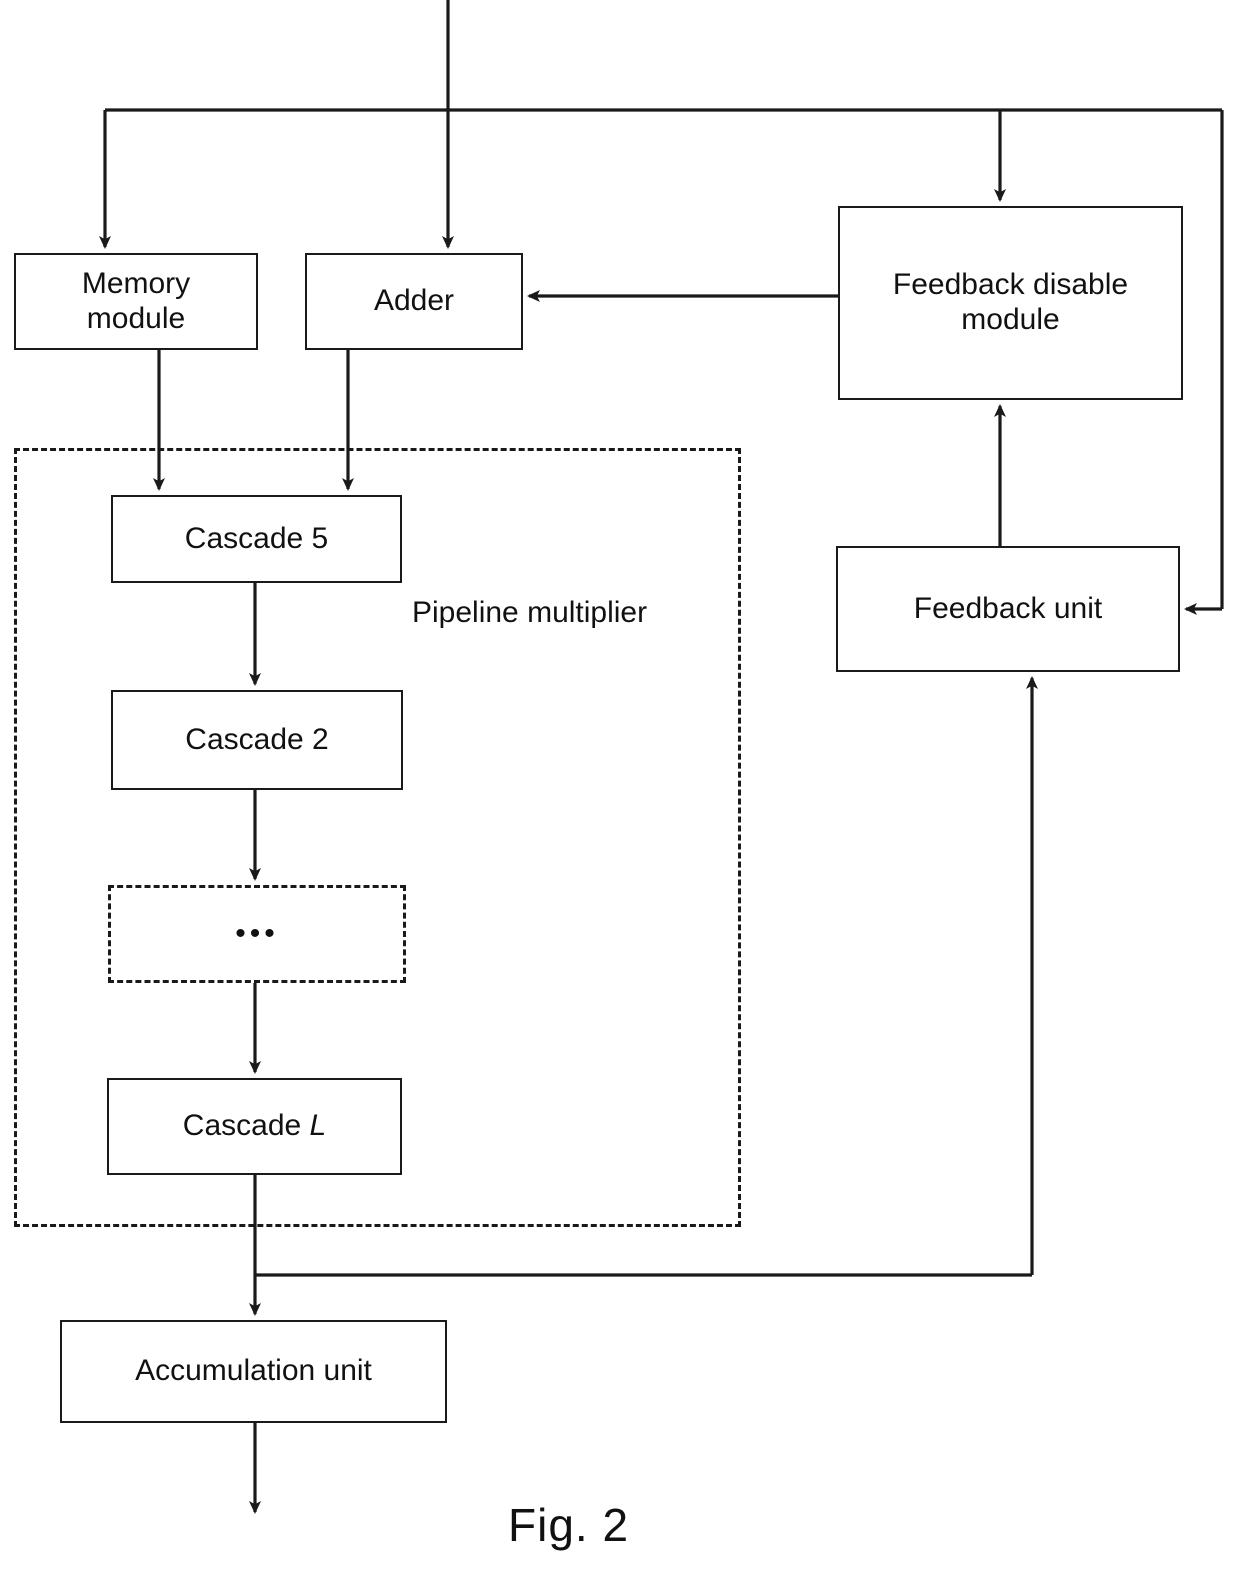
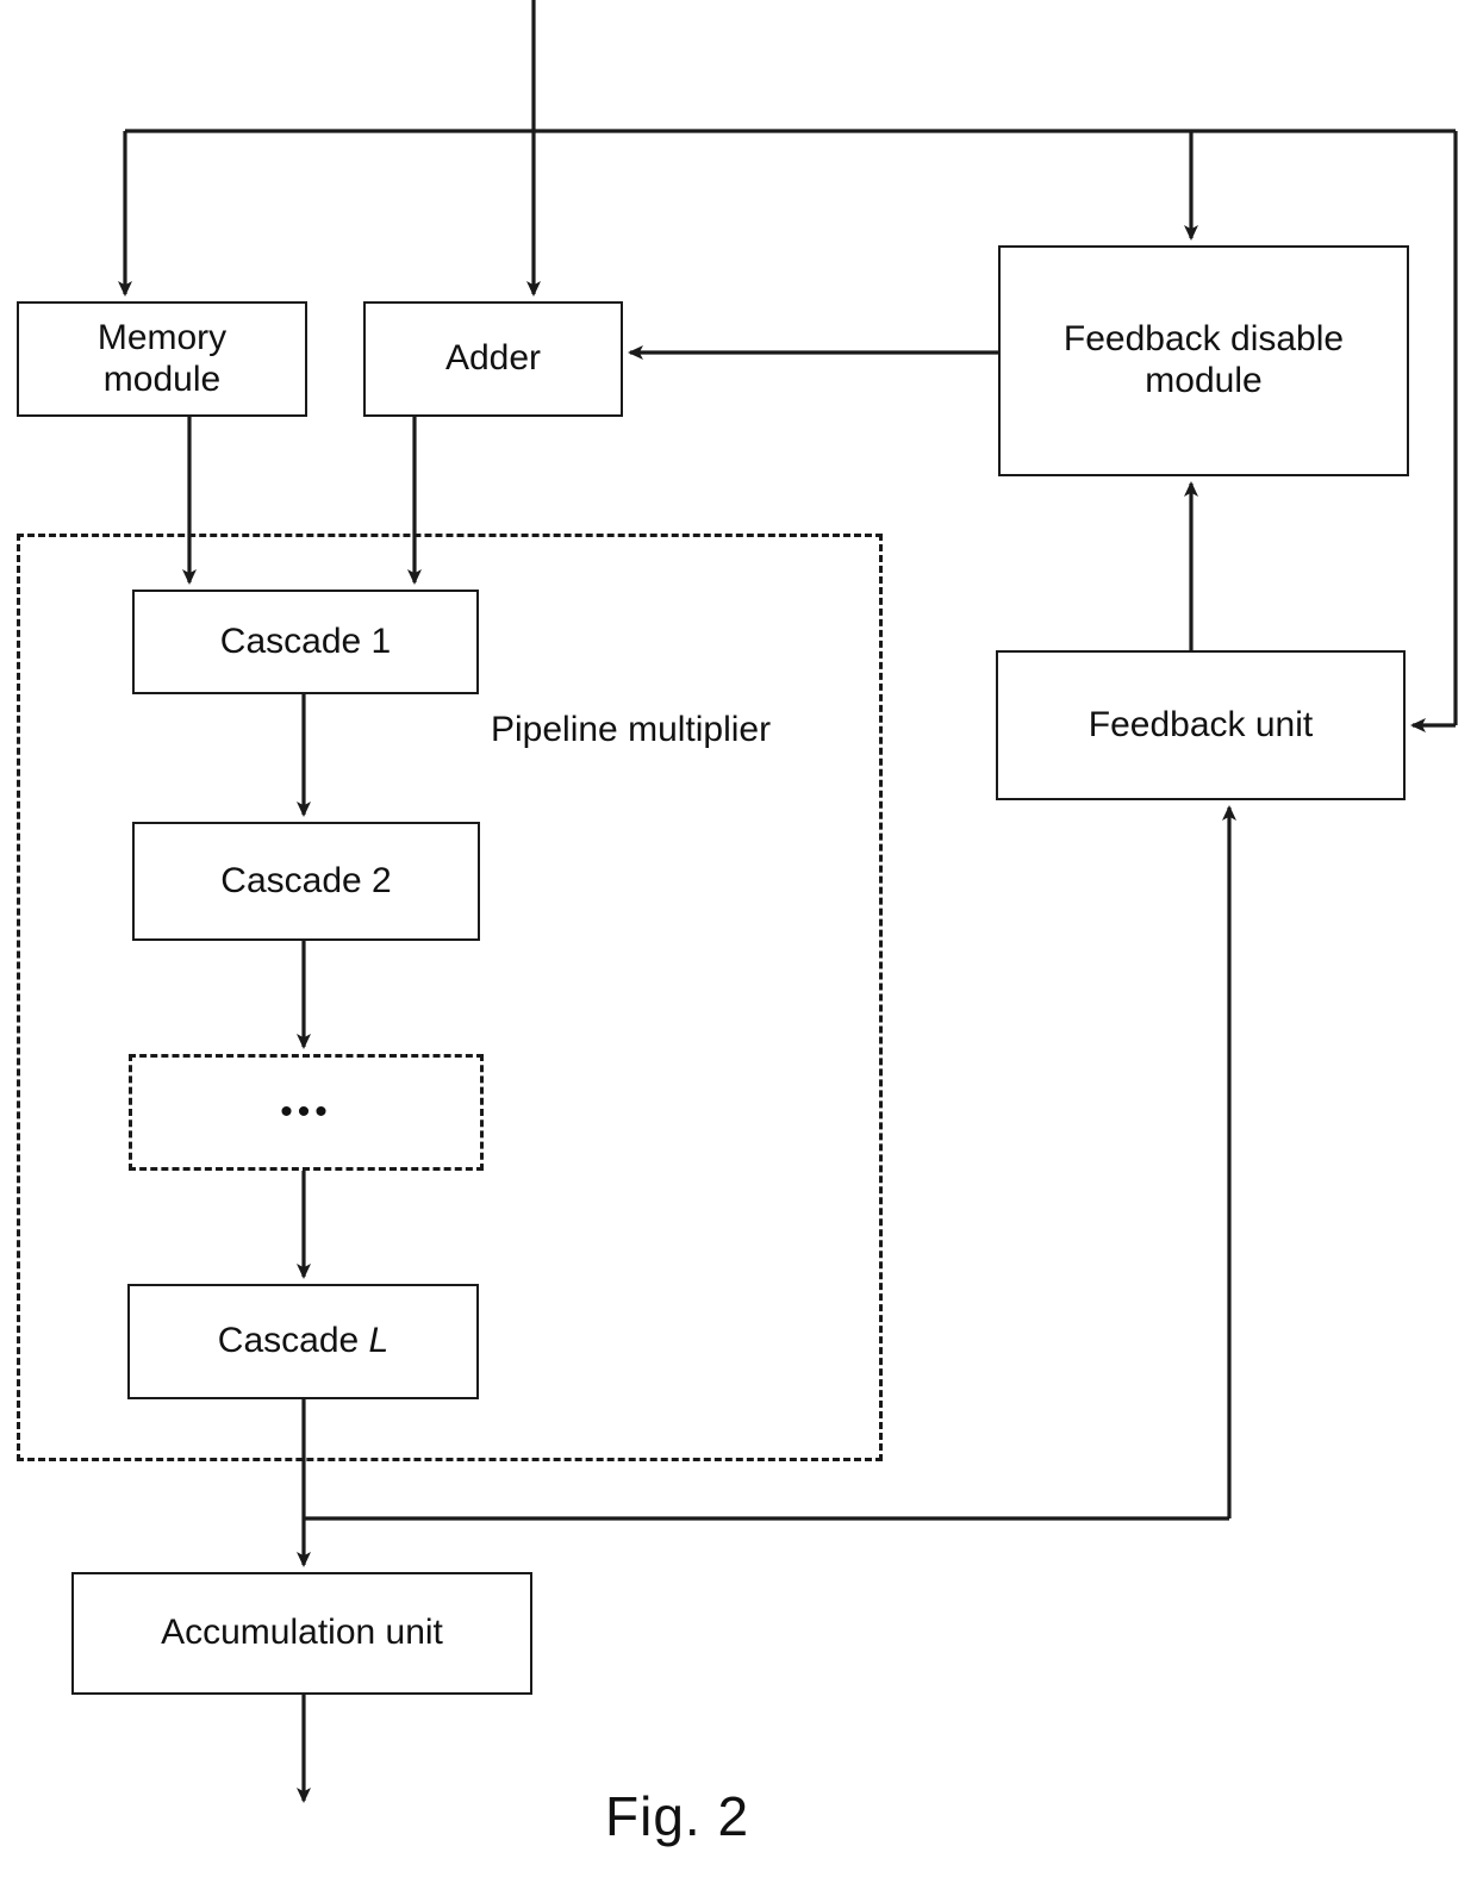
  Pipeline multiplier
  Memory
  module
  Adder
  Feedback disable
  module
  Feedback unit
- Cascade 5
+ Cascade 1
  Cascade 2
  •••
  Cascade L
  Accumulation unit
  Fig. 2
